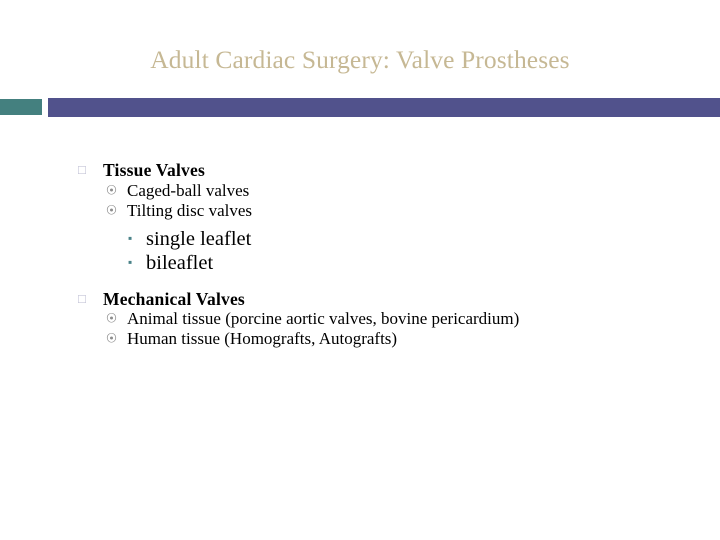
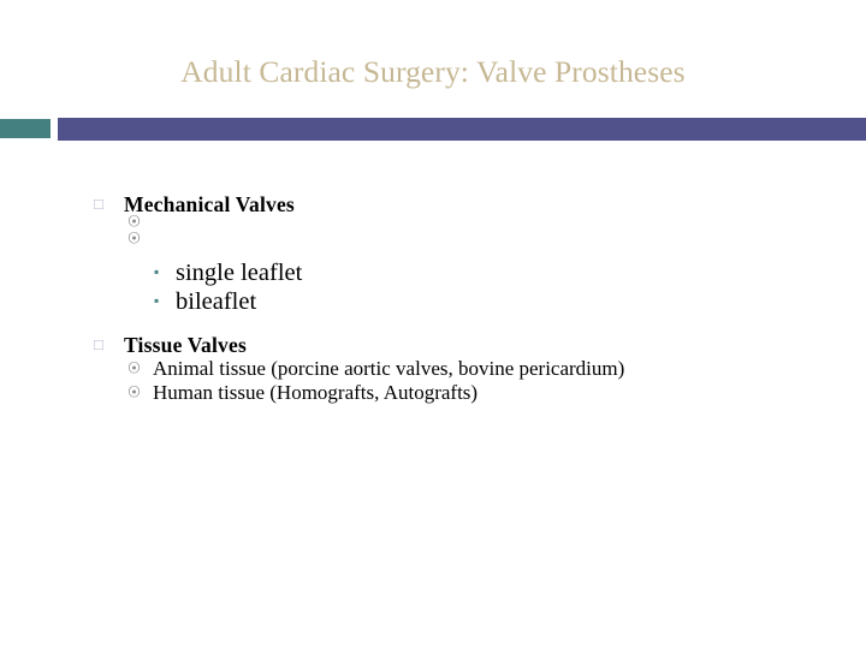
  Adult Cardiac Surgery: Valve Prostheses
  □
- Tissue Valves
+ Mechanical Valves
  ⦿
- Caged-ball valves
  ⦿
- Tilting disc valves
  ▪
  single leaflet
  ▪
  bileaflet
  □
- Mechanical Valves
+ Tissue Valves
  ⦿
  Animal tissue (porcine aortic valves, bovine pericardium)
  ⦿
  Human tissue (Homografts, Autografts)
